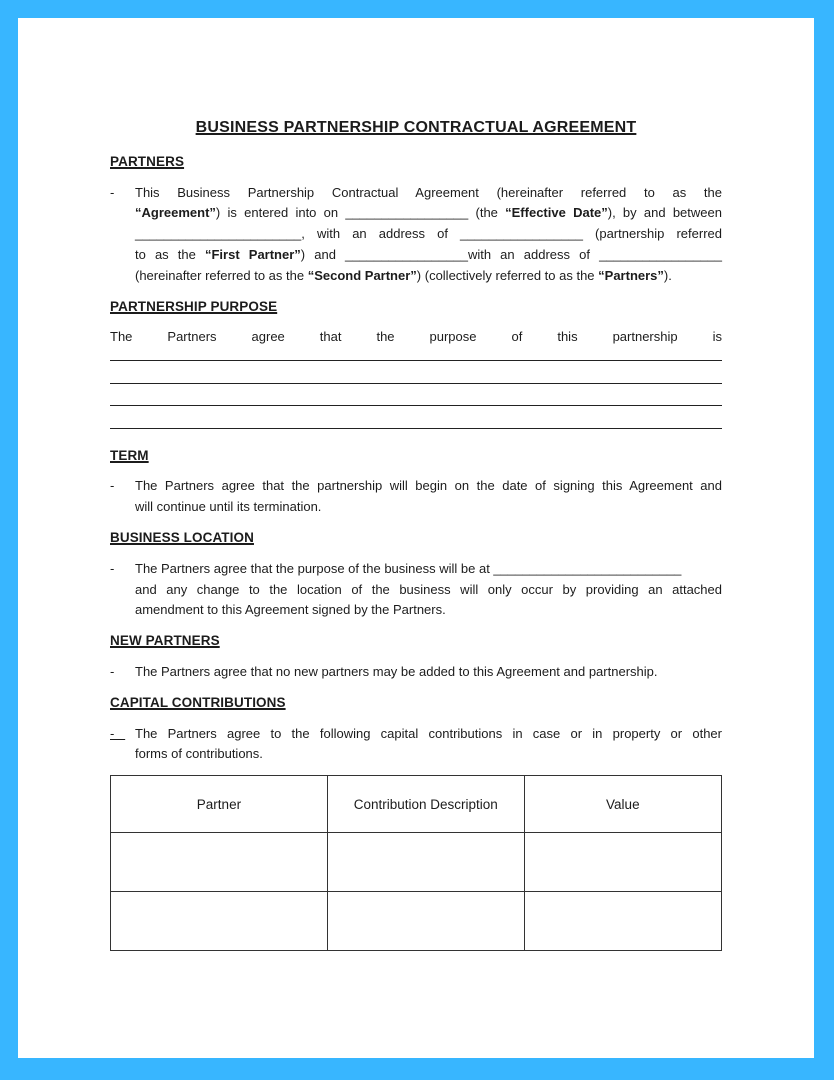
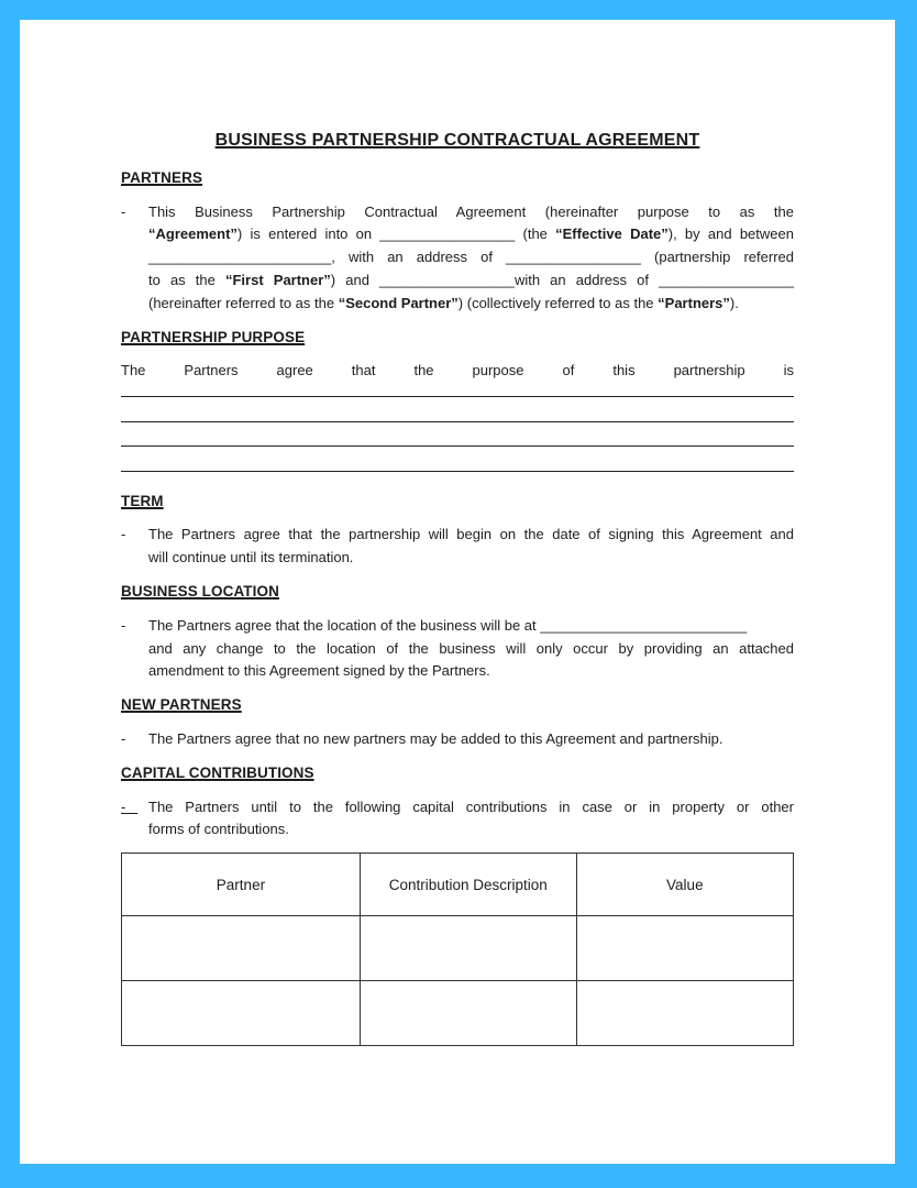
  BUSINESS PARTNERSHIP CONTRACTUAL AGREEMENT
  PARTNERS
  -
- This Business Partnership Contractual Agreement (hereinafter referred to as the
+ This Business Partnership Contractual Agreement (hereinafter purpose to as the
  “Agreement”) is entered into on _________________ (the “Effective Date”), by and between
  _______________________, with an address of _________________ (partnership referred
  to as the “First Partner”) and _________________with an address of _________________
  (hereinafter referred to as the “Second Partner”) (collectively referred to as the “Partners”).
  PARTNERSHIP PURPOSE
  The Partners agree that the purpose of this partnership is
  TERM
  -
  The Partners agree that the partnership will begin on the date of signing this Agreement and
  will continue until its termination.
  BUSINESS LOCATION
  -
- The Partners agree that the purpose of the business will be at __________________________
+ The Partners agree that the location of the business will be at __________________________
  and any change to the location of the business will only occur by providing an attached
  amendment to this Agreement signed by the Partners.
  NEW PARTNERS
  -
  The Partners agree that no new partners may be added to this Agreement and partnership.
  CAPITAL CONTRIBUTIONS
  -
- The Partners agree to the following capital contributions in case or in property or other
+ The Partners until to the following capital contributions in case or in property or other
  forms of contributions.
  Partner	Contribution Description	Value
